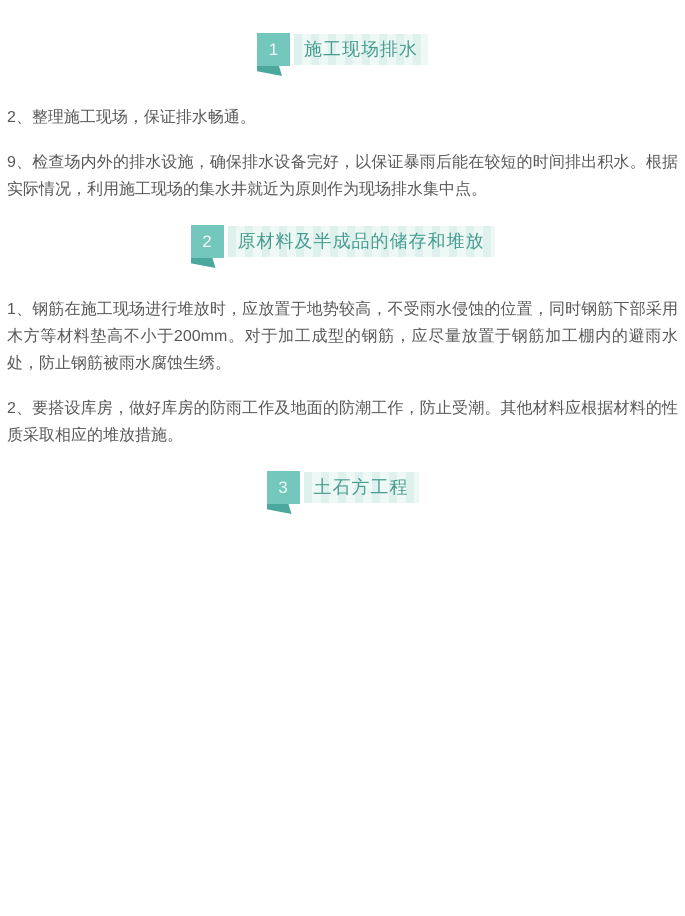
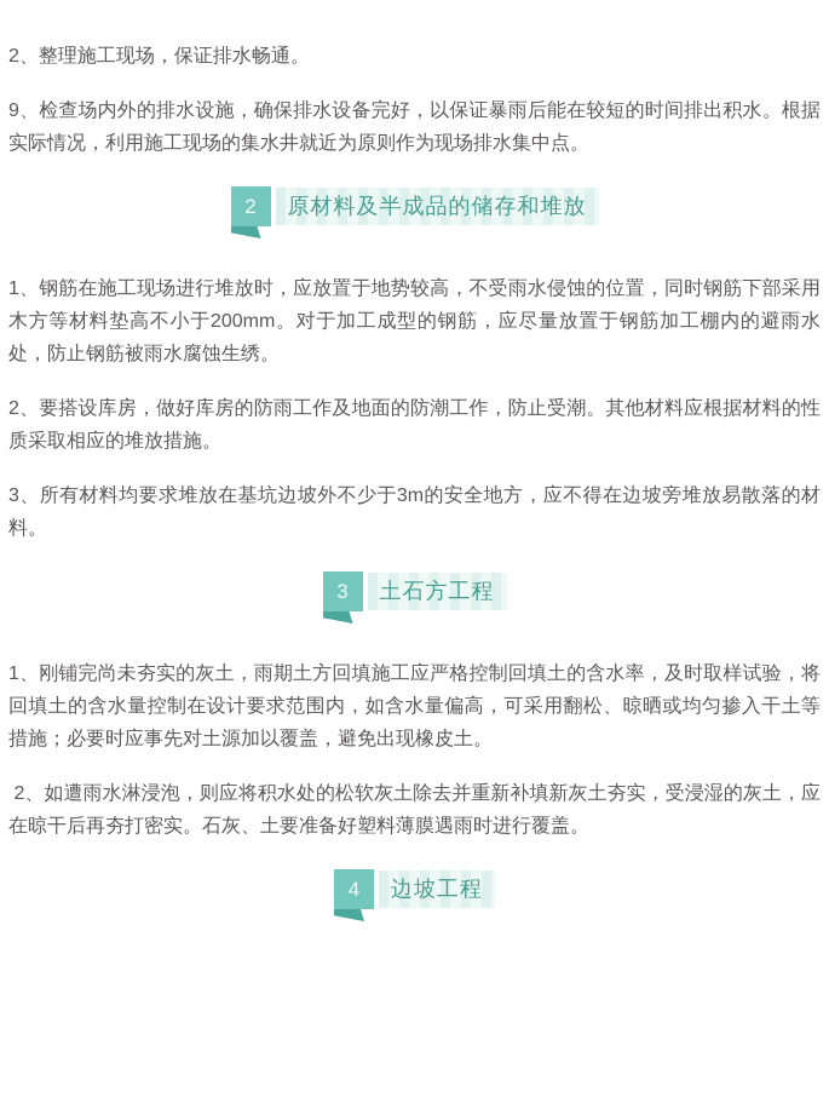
- 1
- 施工现场排水
  2、整理施工现场，保证排水畅通。
  9、检查场内外的排水设施，确保排水设备完好，以保证暴雨后能在较短的时间排出积水。根据实际情况，利用施工现场的集水井就近为原则作为现场排水集中点。
  2
  原材料及半成品的储存和堆放
  1、钢筋在施工现场进行堆放时，应放置于地势较高，不受雨水侵蚀的位置，同时钢筋下部采用木方等材料垫高不小于200mm。对于加工成型的钢筋，应尽量放置于钢筋加工棚内的避雨水处，防止钢筋被雨水腐蚀生绣。
  2、要搭设库房，做好库房的防雨工作及地面的防潮工作，防止受潮。其他材料应根据材料的性质采取相应的堆放措施。
+ 3、所有材料均要求堆放在基坑边坡外不少于3m的安全地方，应不得在边坡旁堆放易散落的材料。
  3
  土石方工程
+ 1、刚铺完尚未夯实的灰土，雨期土方回填施工应严格控制回填土的含水率，及时取样试验，将回填土的含水量控制在设计要求范围内，如含水量偏高，可采用翻松、晾晒或均匀掺入干土等措施；必要时应事先对土源加以覆盖，避免出现橡皮土。
+ 2、如遭雨水淋浸泡，则应将积水处的松软灰土除去并重新补填新灰土夯实，受浸湿的灰土，应在晾干后再夯打密实。石灰、土要准备好塑料薄膜遇雨时进行覆盖。
+ 4
+ 边坡工程
